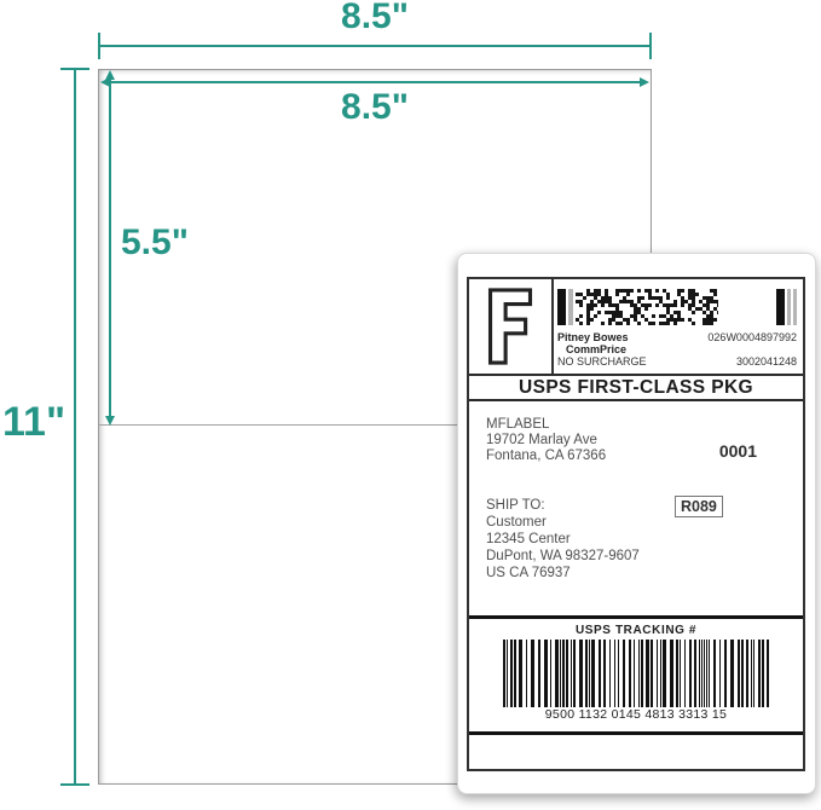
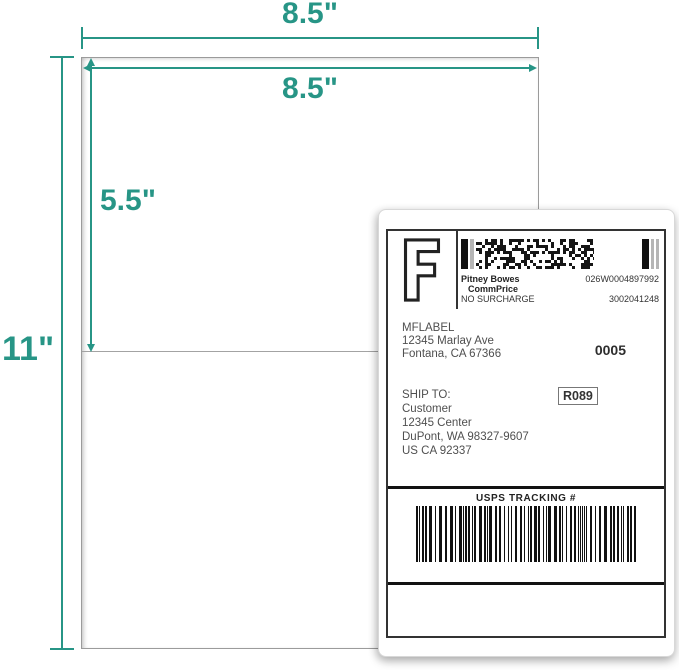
  8.5"
  11"
  8.5"
  5.5"
  Pitney Bowes
  026W0004897992
  CommPrice
  NO SURCHARGE
  3002041248
- USPS FIRST-CLASS PKG
  MFLABEL
- 19702 Marlay Ave
+ 12345 Marlay Ave
  Fontana, CA 67366
- 0001
+ 0005
  SHIP TO:
  Customer
  12345 Center
  DuPont, WA 98327-9607
- US CA 76937
+ US CA 92337
  R089
  USPS TRACKING #
- 9500 1132 0145 4813 3313 15
